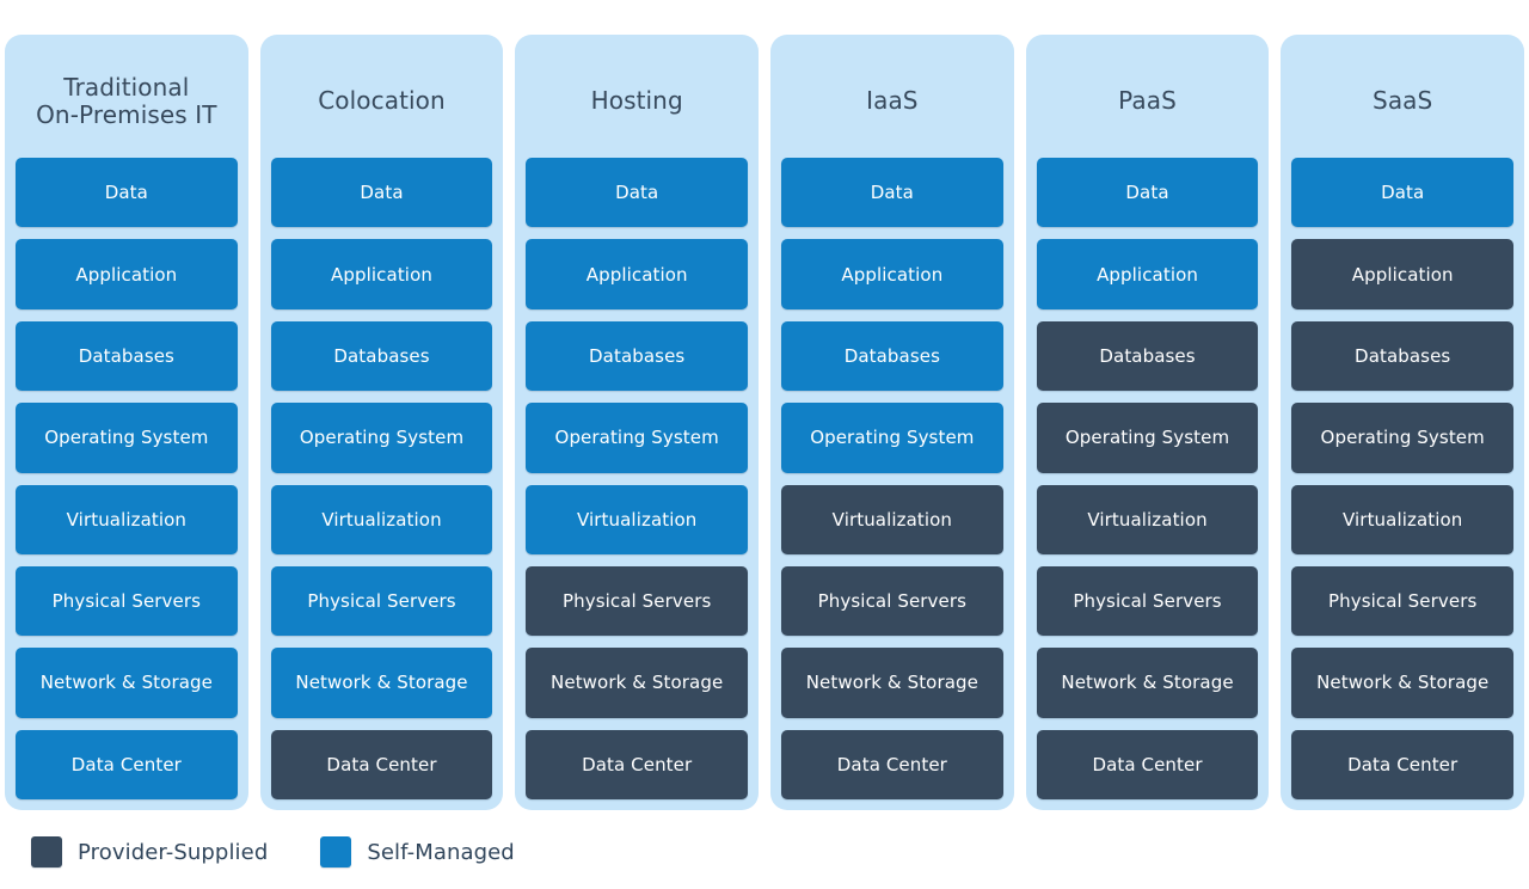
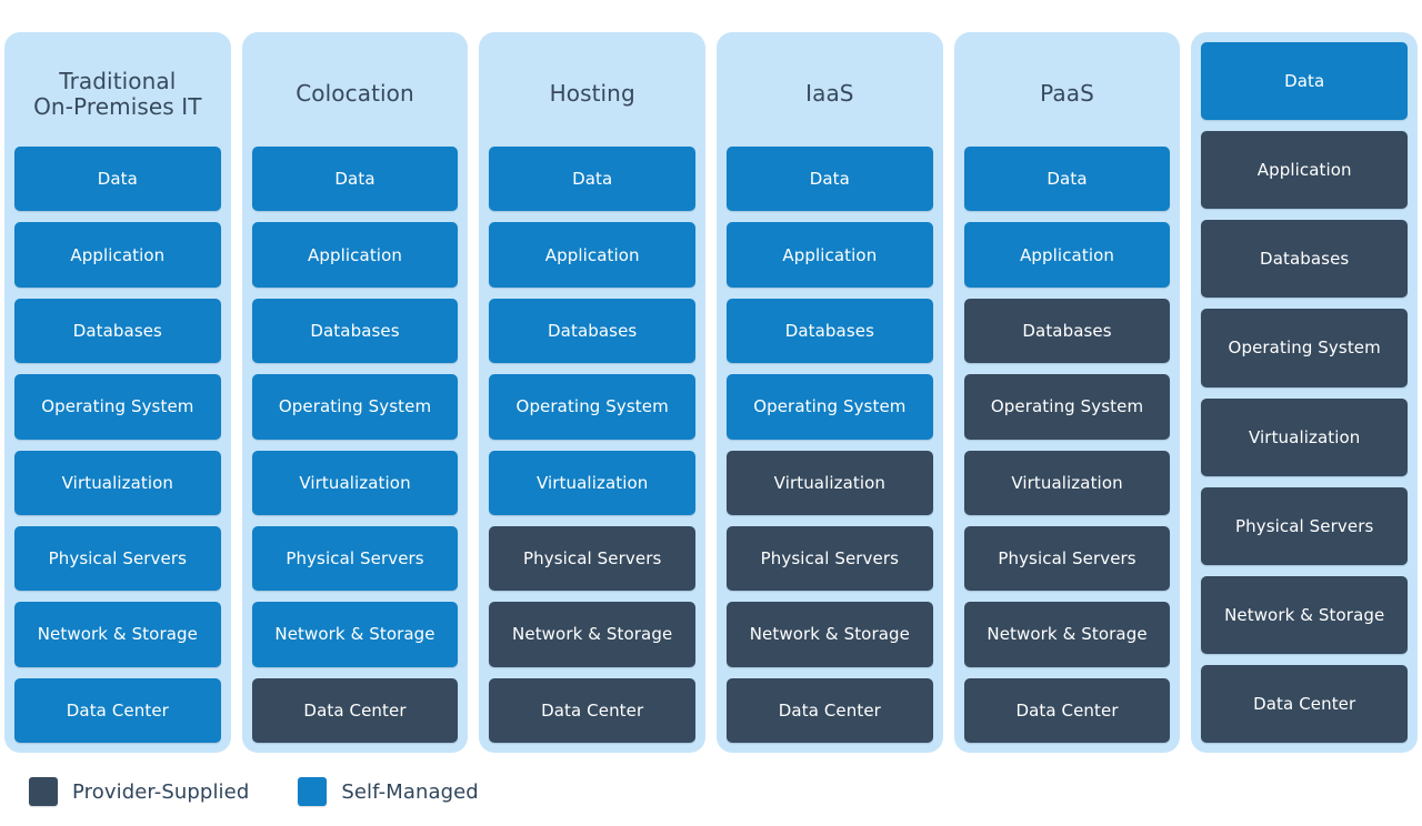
  Traditional
  On-Premises IT
  Data
  Application
  Databases
  Operating System
  Virtualization
  Physical Servers
  Network & Storage
  Data Center
  Colocation
  Data
  Application
  Databases
  Operating System
  Virtualization
  Physical Servers
  Network & Storage
  Data Center
  Hosting
  Data
  Application
  Databases
  Operating System
  Virtualization
  Physical Servers
  Network & Storage
  Data Center
  IaaS
  Data
  Application
  Databases
  Operating System
  Virtualization
  Physical Servers
  Network & Storage
  Data Center
  PaaS
  Data
  Application
  Databases
  Operating System
  Virtualization
  Physical Servers
  Network & Storage
  Data Center
- SaaS
  Data
  Application
  Databases
  Operating System
  Virtualization
  Physical Servers
  Network & Storage
  Data Center
  Provider-Supplied
  Self-Managed
